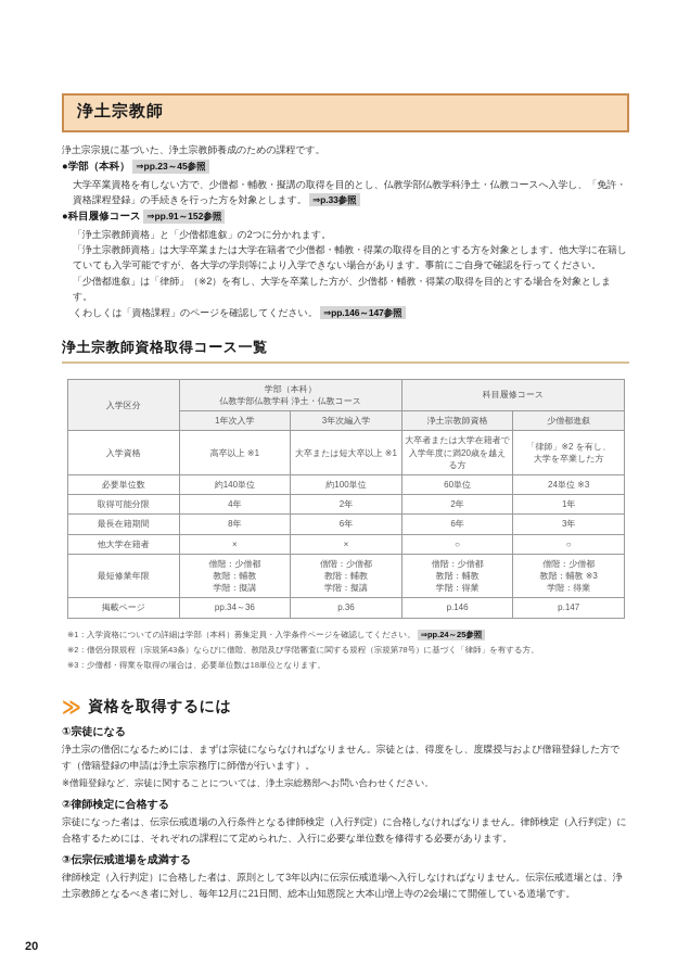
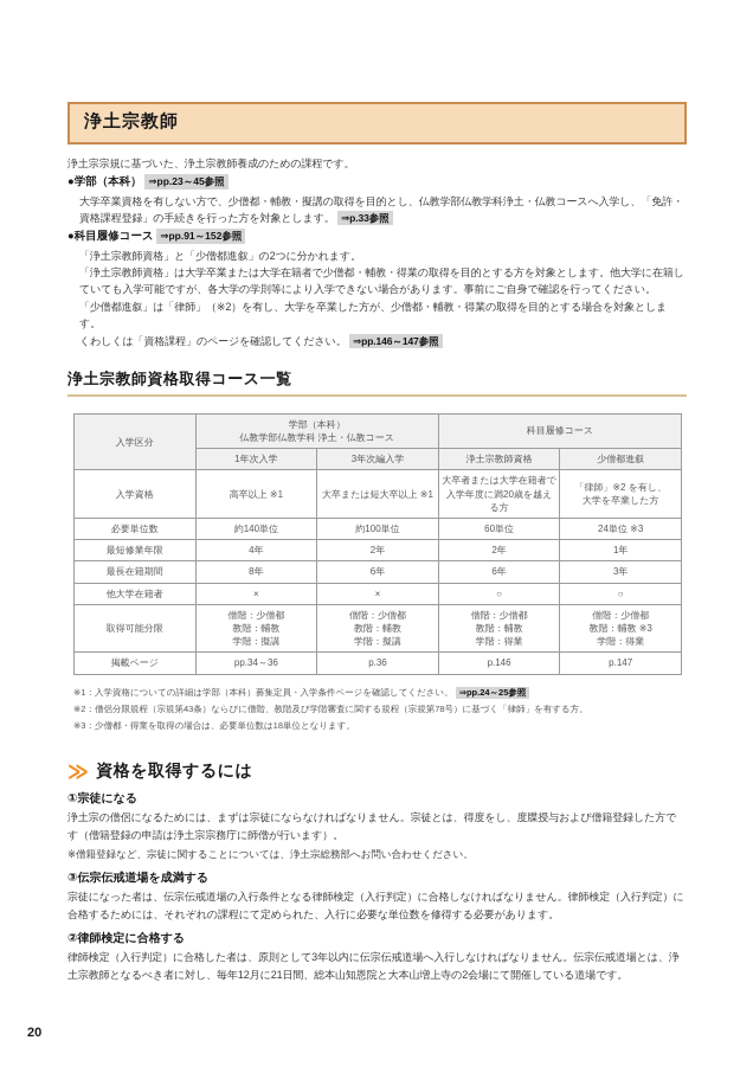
  浄土宗教師
  浄土宗宗規に基づいた、浄土宗教師養成のための課程です。
  ●学部（本科） ⇒pp.23～45参照
  大学卒業資格を有しない方で、少僧都・輔教・擬講の取得を目的とし、仏教学部仏教学科浄土・仏教コースへ入学し、「免許・資格課程登録」の手続きを行った方を対象とします。 ⇒p.33参照
  ●科目履修コース ⇒pp.91～152参照
  「浄土宗教師資格」と「少僧都進叙」の2つに分かれます。
  「浄土宗教師資格」は大学卒業または大学在籍者で少僧都・輔教・得業の取得を目的とする方を対象とします。他大学に在籍していても入学可能ですが、各大学の学則等により入学できない場合があります。事前にご自身で確認を行ってください。
  「少僧都進叙」は「律師」（※2）を有し、大学を卒業した方が、少僧都・輔教・得業の取得を目的とする場合を対象とします。
  くわしくは「資格課程」のページを確認してください。 ⇒pp.146～147参照
  浄土宗教師資格取得コース一覧
  入学区分	学部（本科） 仏教学部仏教学科 浄土・仏教コース	科目履修コース
  1年次入学	3年次編入学	浄土宗教師資格	少僧都進叙
  入学資格	高卒以上 ※1	大卒または短大卒以上 ※1	大卒者または大学在籍者で入学年度に満20歳を越える方	「律師」※2 を有し、 大学を卒業した方
  必要単位数	約140単位	約100単位	60単位	24単位 ※3
- 取得可能分限	4年	2年	2年	1年
+ 最短修業年限	4年	2年	2年	1年
  最長在籍期間	8年	6年	6年	3年
  他大学在籍者	×	×	○	○
- 最短修業年限	僧階：少僧都 教階：輔教 学階：擬講	僧階：少僧都 教階：輔教 学階：擬講	僧階：少僧都 教階：輔教 学階：得業	僧階：少僧都 教階：輔教 ※3 学階：得業
+ 取得可能分限	僧階：少僧都 教階：輔教 学階：擬講	僧階：少僧都 教階：輔教 学階：擬講	僧階：少僧都 教階：輔教 学階：得業	僧階：少僧都 教階：輔教 ※3 学階：得業
  掲載ページ	pp.34～36	p.36	p.146	p.147
  ※1：入学資格についての詳細は学部（本科）募集定員・入学条件ページを確認してください。 ⇒pp.24～25参照
  ※2：僧侶分限規程（宗規第43条）ならびに僧階、教階及び学階審査に関する規程（宗規第78号）に基づく「律師」を有する方。
  ※3：少僧都・得業を取得の場合は、必要単位数は18単位となります。
  ≫
  資格を取得するには
  ①宗徒になる
  浄土宗の僧侶になるためには、まずは宗徒にならなければなりません。宗徒とは、得度をし、度牒授与および僧籍登録した方です（僧籍登録の申請は浄土宗宗務庁に師僧が行います）。
  ※僧籍登録など、宗徒に関することについては、浄土宗総務部へお問い合わせください。
- ②律師検定に合格する
+ ③伝宗伝戒道場を成満する
  宗徒になった者は、伝宗伝戒道場の入行条件となる律師検定（入行判定）に合格しなければなりません。律師検定（入行判定）に合格するためには、それぞれの課程にて定められた、入行に必要な単位数を修得する必要があります。
- ③伝宗伝戒道場を成満する
+ ②律師検定に合格する
  律師検定（入行判定）に合格した者は、原則として3年以内に伝宗伝戒道場へ入行しなければなりません。伝宗伝戒道場とは、浄土宗教師となるべき者に対し、毎年12月に21日間、総本山知恩院と大本山増上寺の2会場にて開催している道場です。
  20
